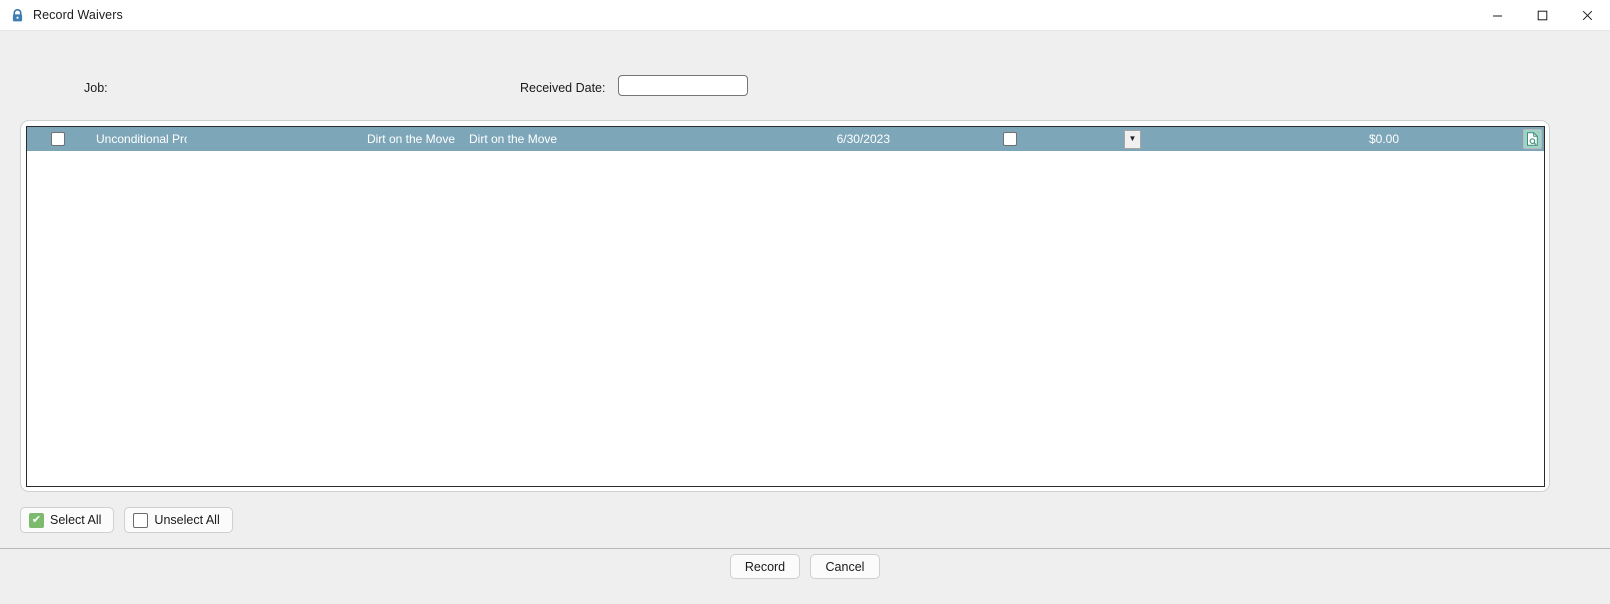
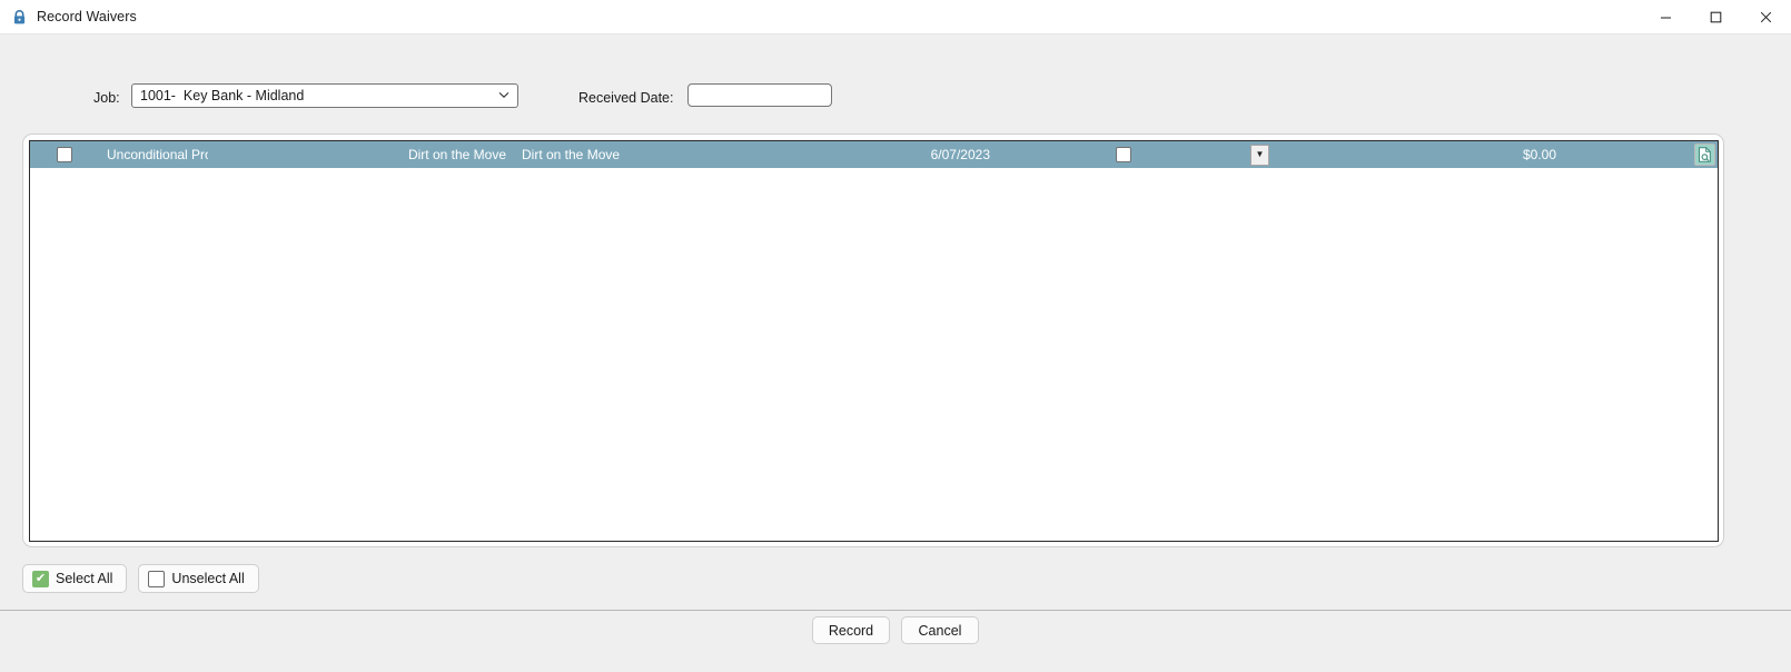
  Record Waivers
  Job:
+ 1001- Key Bank - Midland
  Received Date:
  Unconditional Pr
  Dirt on the Move
  Dirt on the Move
- 6/30/2023
+ 6/07/2023
  ▼
  $0.00
  ✔
  Select All
  Unselect All
  Record
  Cancel
